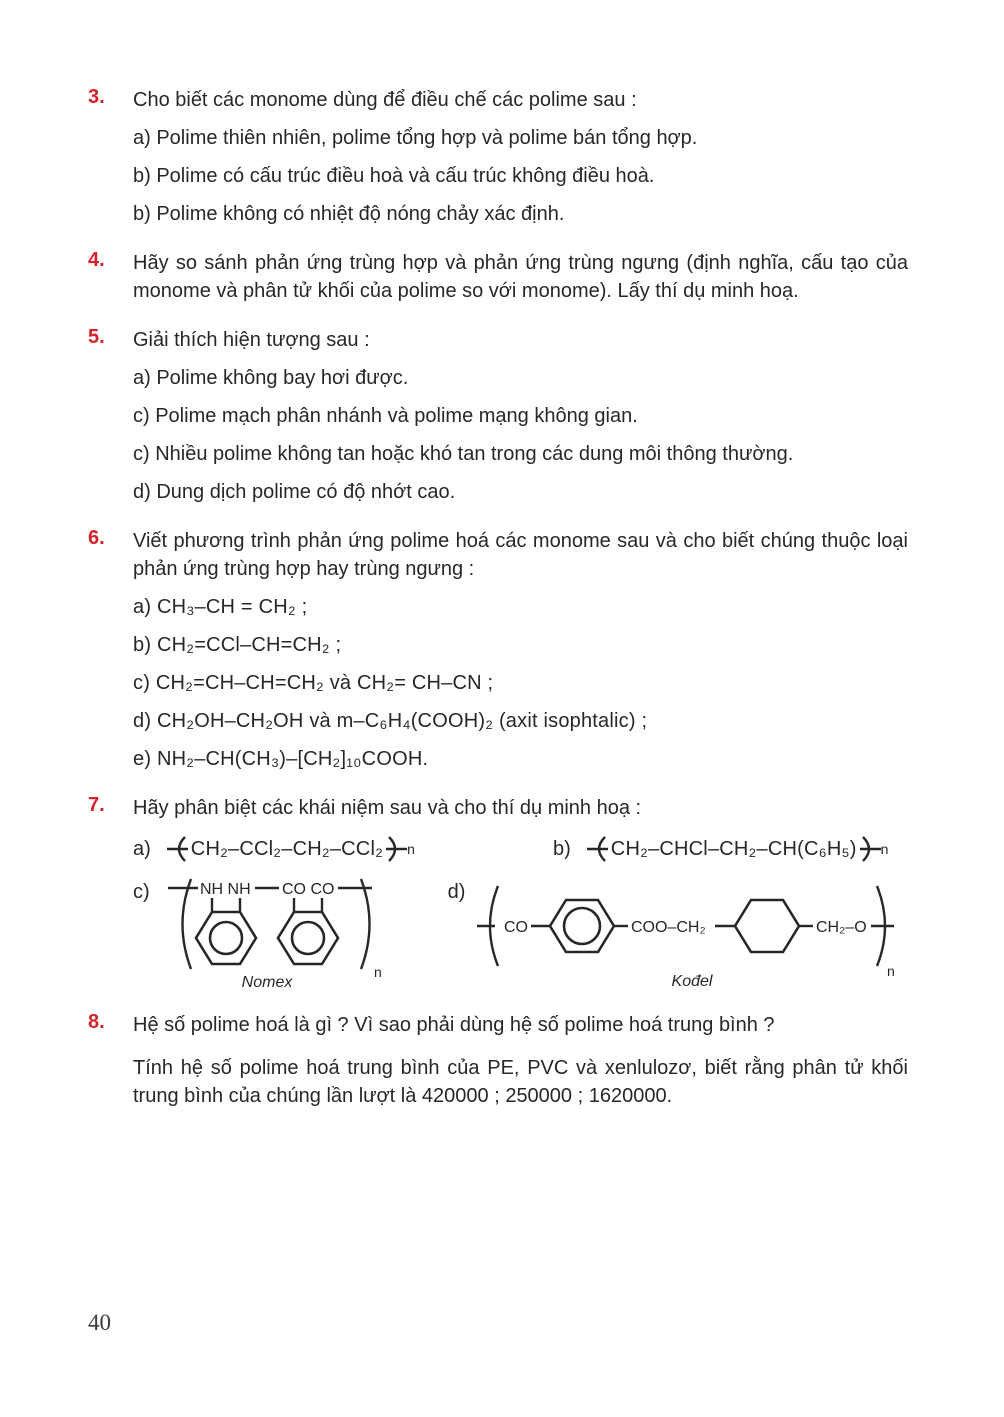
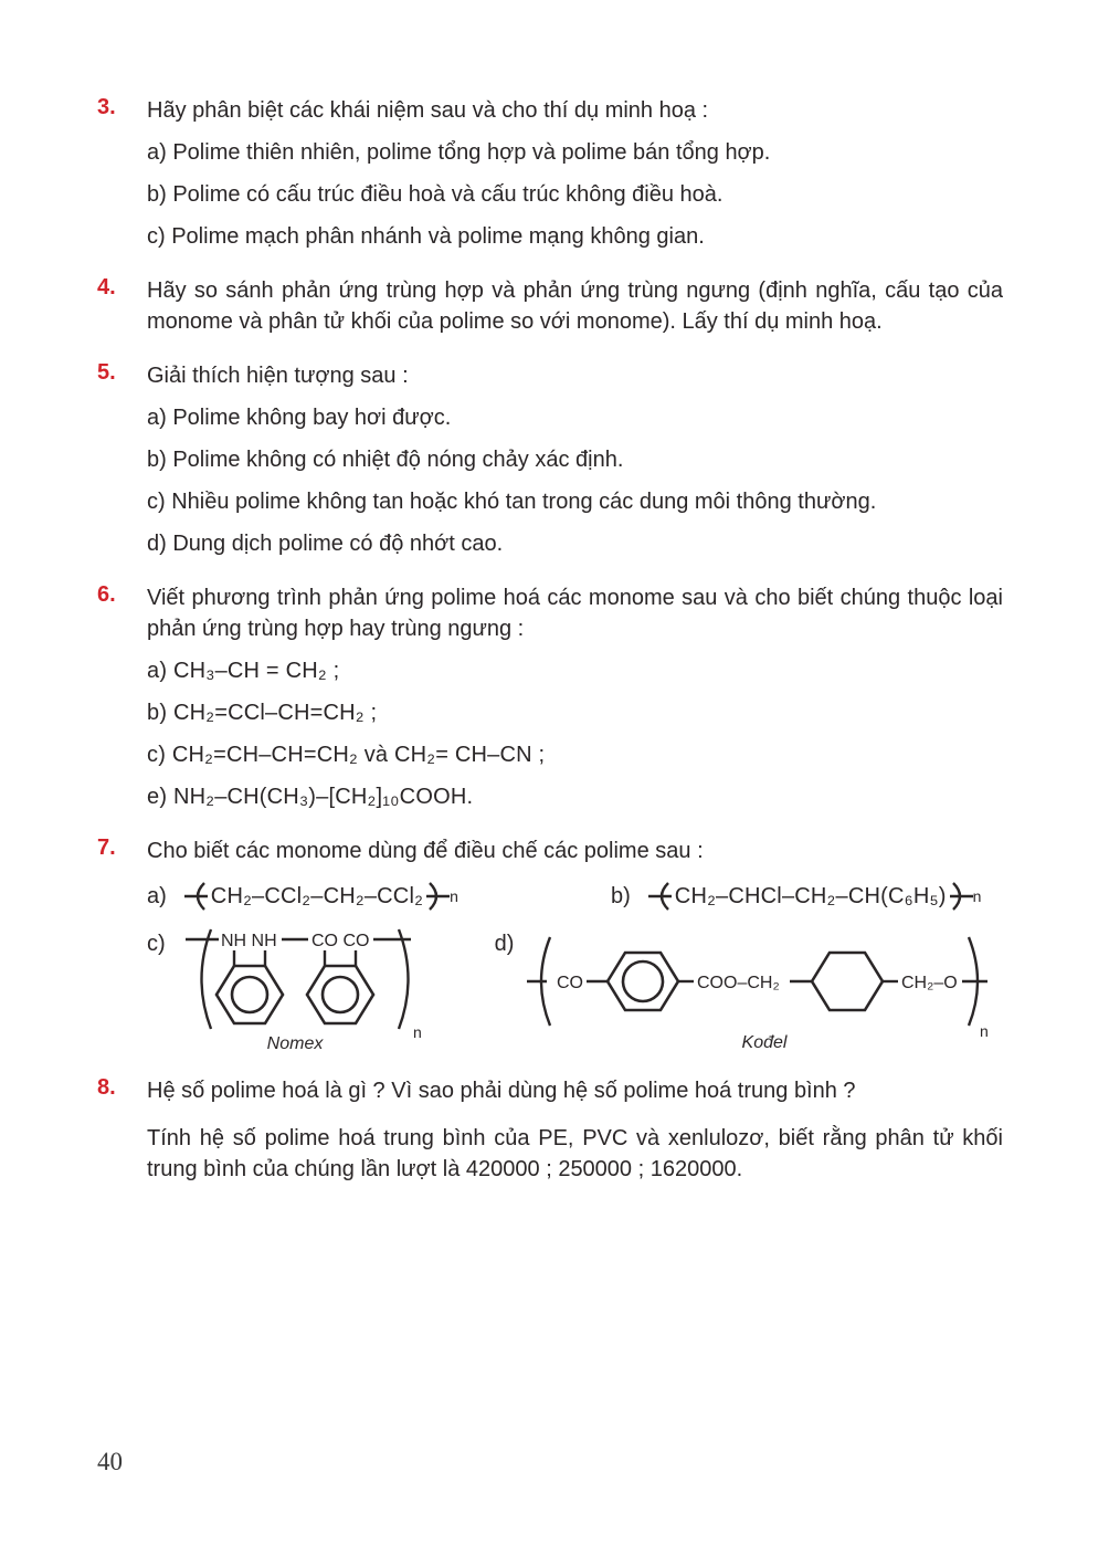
  3.
- Cho biết các monome dùng để điều chế các polime sau :
+ Hãy phân biệt các khái niệm sau và cho thí dụ minh hoạ :
  a) Polime thiên nhiên, polime tổng hợp và polime bán tổng hợp.
  b) Polime có cấu trúc điều hoà và cấu trúc không điều hoà.
- b) Polime không có nhiệt độ nóng chảy xác định.
+ c) Polime mạch phân nhánh và polime mạng không gian.
  4.
  Hãy so sánh phản ứng trùng hợp và phản ứng trùng ngưng (định nghĩa, cấu tạo của monome và phân tử khối của polime so với monome). Lấy thí dụ minh hoạ.
  5.
  Giải thích hiện tượng sau :
  a) Polime không bay hơi được.
- c) Polime mạch phân nhánh và polime mạng không gian.
+ b) Polime không có nhiệt độ nóng chảy xác định.
  c) Nhiều polime không tan hoặc khó tan trong các dung môi thông thường.
  d) Dung dịch polime có độ nhớt cao.
  6.
  Viết phương trình phản ứng polime hoá các monome sau và cho biết chúng thuộc loại phản ứng trùng hợp hay trùng ngưng :
  a) CH₃–CH = CH₂ ;
  b) CH₂=CCl–CH=CH₂ ;
  c) CH₂=CH–CH=CH₂ và CH₂= CH–CN ;
- d) CH₂OH–CH₂OH và m–C₆H₄(COOH)₂ (axit isophtalic) ;
  e) NH₂–CH(CH₃)–[CH₂]₁₀COOH.
  7.
- Hãy phân biệt các khái niệm sau và cho thí dụ minh hoạ :
+ Cho biết các monome dùng để điều chế các polime sau :
  a)
  CH₂–CCl₂–CH₂–CCl₂
  n
  b)
  CH₂–CHCl–CH₂–CH(C₆H₅)
  n
  c)
  NH NH
  CO CO
  n
  Nomex
  d)
  CO
  COO–CH₂
  CH₂–O
  n
  Kođel
  8.
  Hệ số polime hoá là gì ? Vì sao phải dùng hệ số polime hoá trung bình ?
  Tính hệ số polime hoá trung bình của PE, PVC và xenlulozơ, biết rằng phân tử khối trung bình của chúng lần lượt là 420000 ; 250000 ; 1620000.
  40
